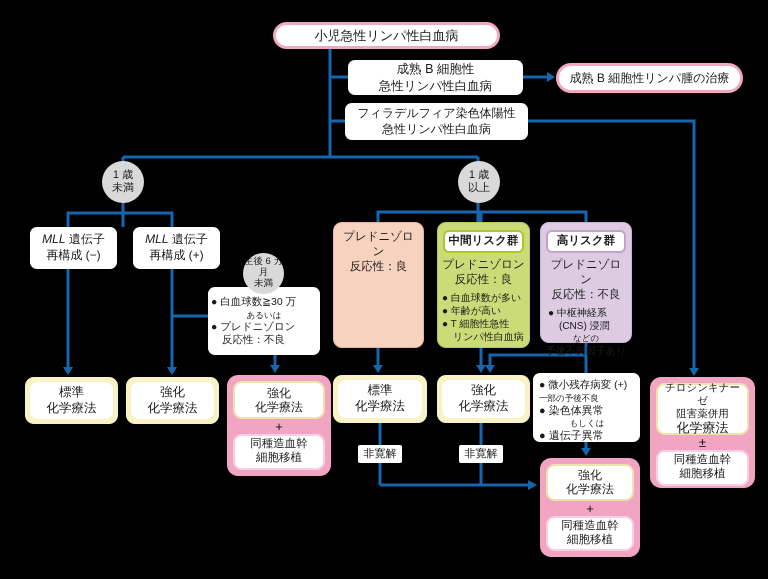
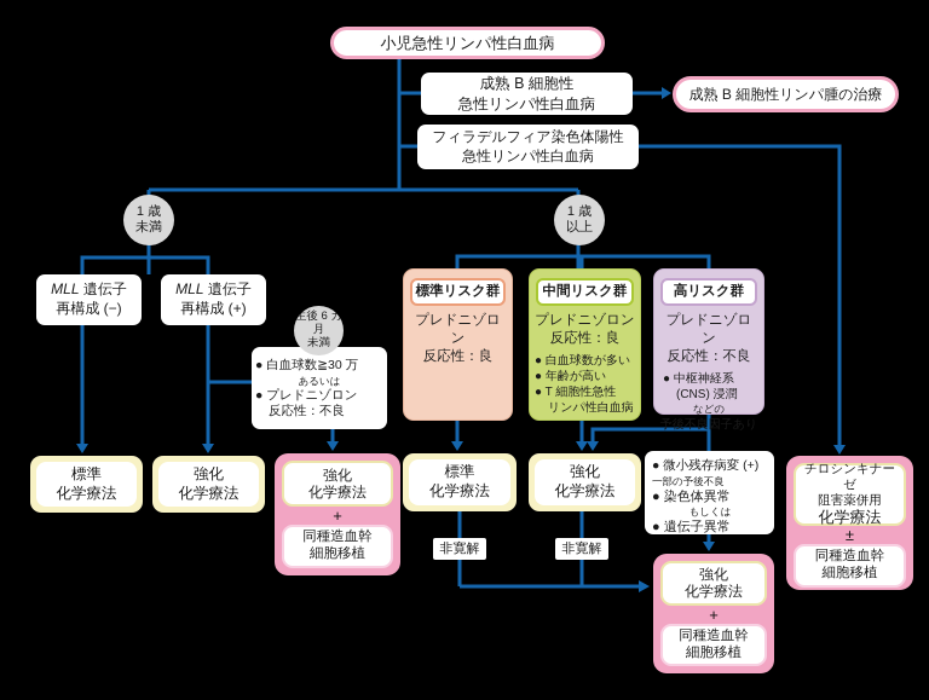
  小児急性リンパ性白血病
  成熟 B 細胞性
  急性リンパ性白血病
  成熟 B 細胞性リンパ腫の治療
  フィラデルフィア染色体陽性
  急性リンパ性白血病
  1 歳
  未満
  1 歳
  以上
  MLL 遺伝子
  再構成 (−)
  MLL 遺伝子
  再構成 (+)
  生後 6 カ月
  未満
  ● 白血球数≧30 万
  あるいは
  ● プレドニゾロン
  反応性：不良
+ 標準リスク群
  プレドニゾロン
  反応性：良
  中間リスク群
  プレドニゾロン
  反応性：良
  ● 白血球数が多い
  ● 年齢が高い
  ● T 細胞性急性
  リンパ性白血病
  高リスク群
  プレドニゾロン
  反応性：不良
  ● 中枢神経系
  (CNS) 浸潤
  などの
  予後不良因子あり
  標準
  化学療法
  強化
  化学療法
  強化
  化学療法
  +
  同種造血幹
  細胞移植
  標準
  化学療法
  強化
  化学療法
  非寛解
  非寛解
  ● 微小残存病変 (+)
  一部の予後不良
  ● 染色体異常
  もしくは
  ● 遺伝子異常
  強化
  化学療法
  +
  同種造血幹
  細胞移植
  チロシンキナーゼ
  阻害薬併用
  化学療法
  ±
  同種造血幹
  細胞移植
